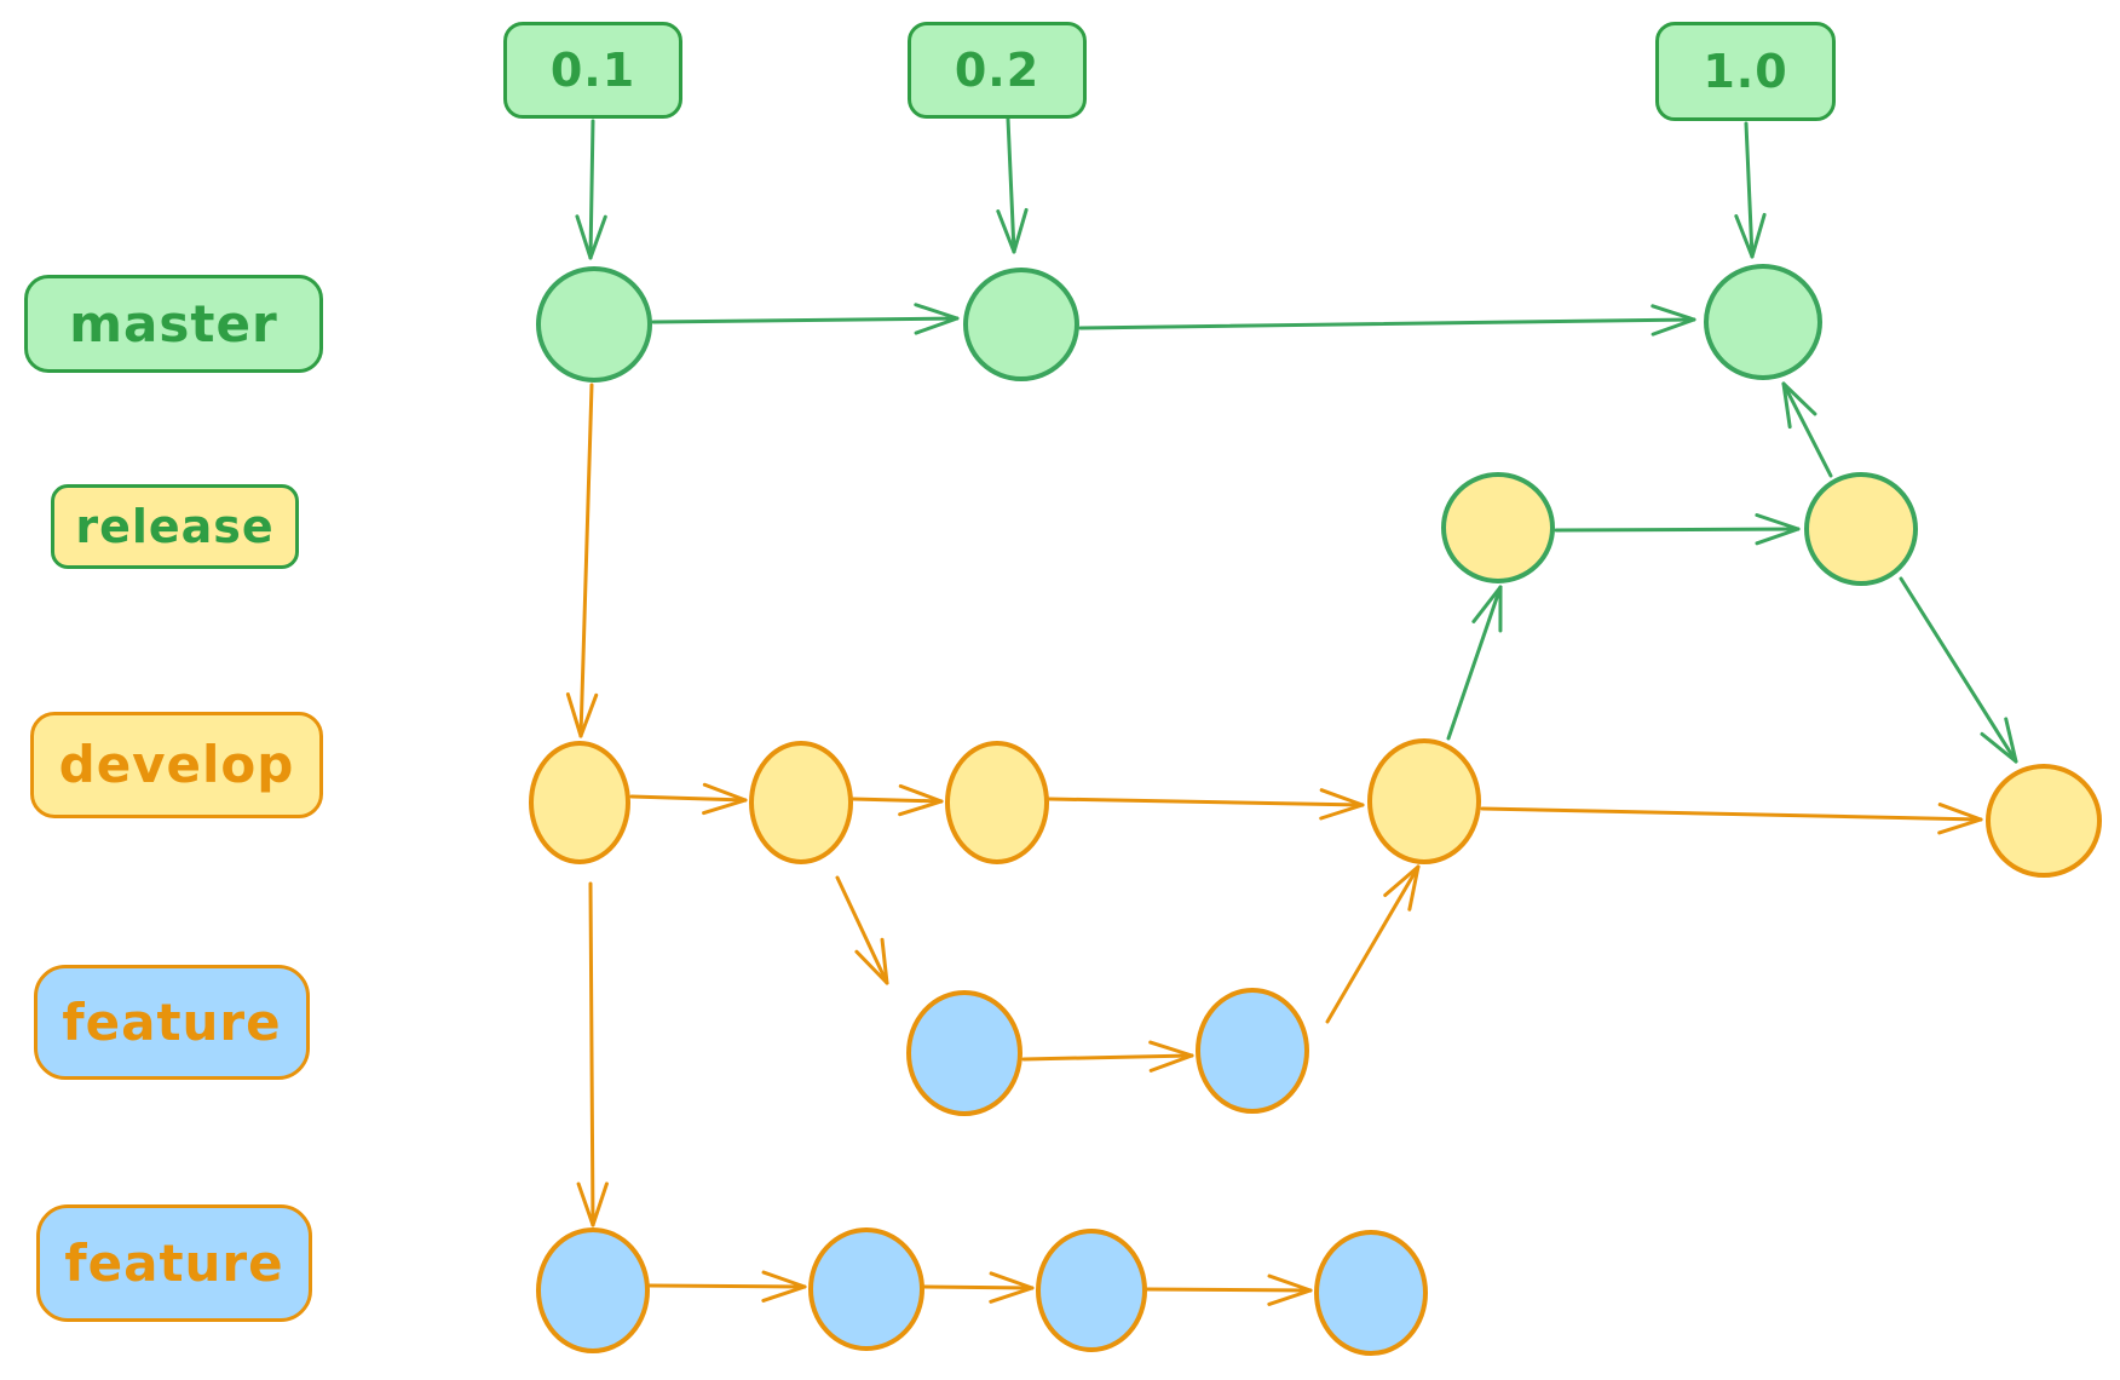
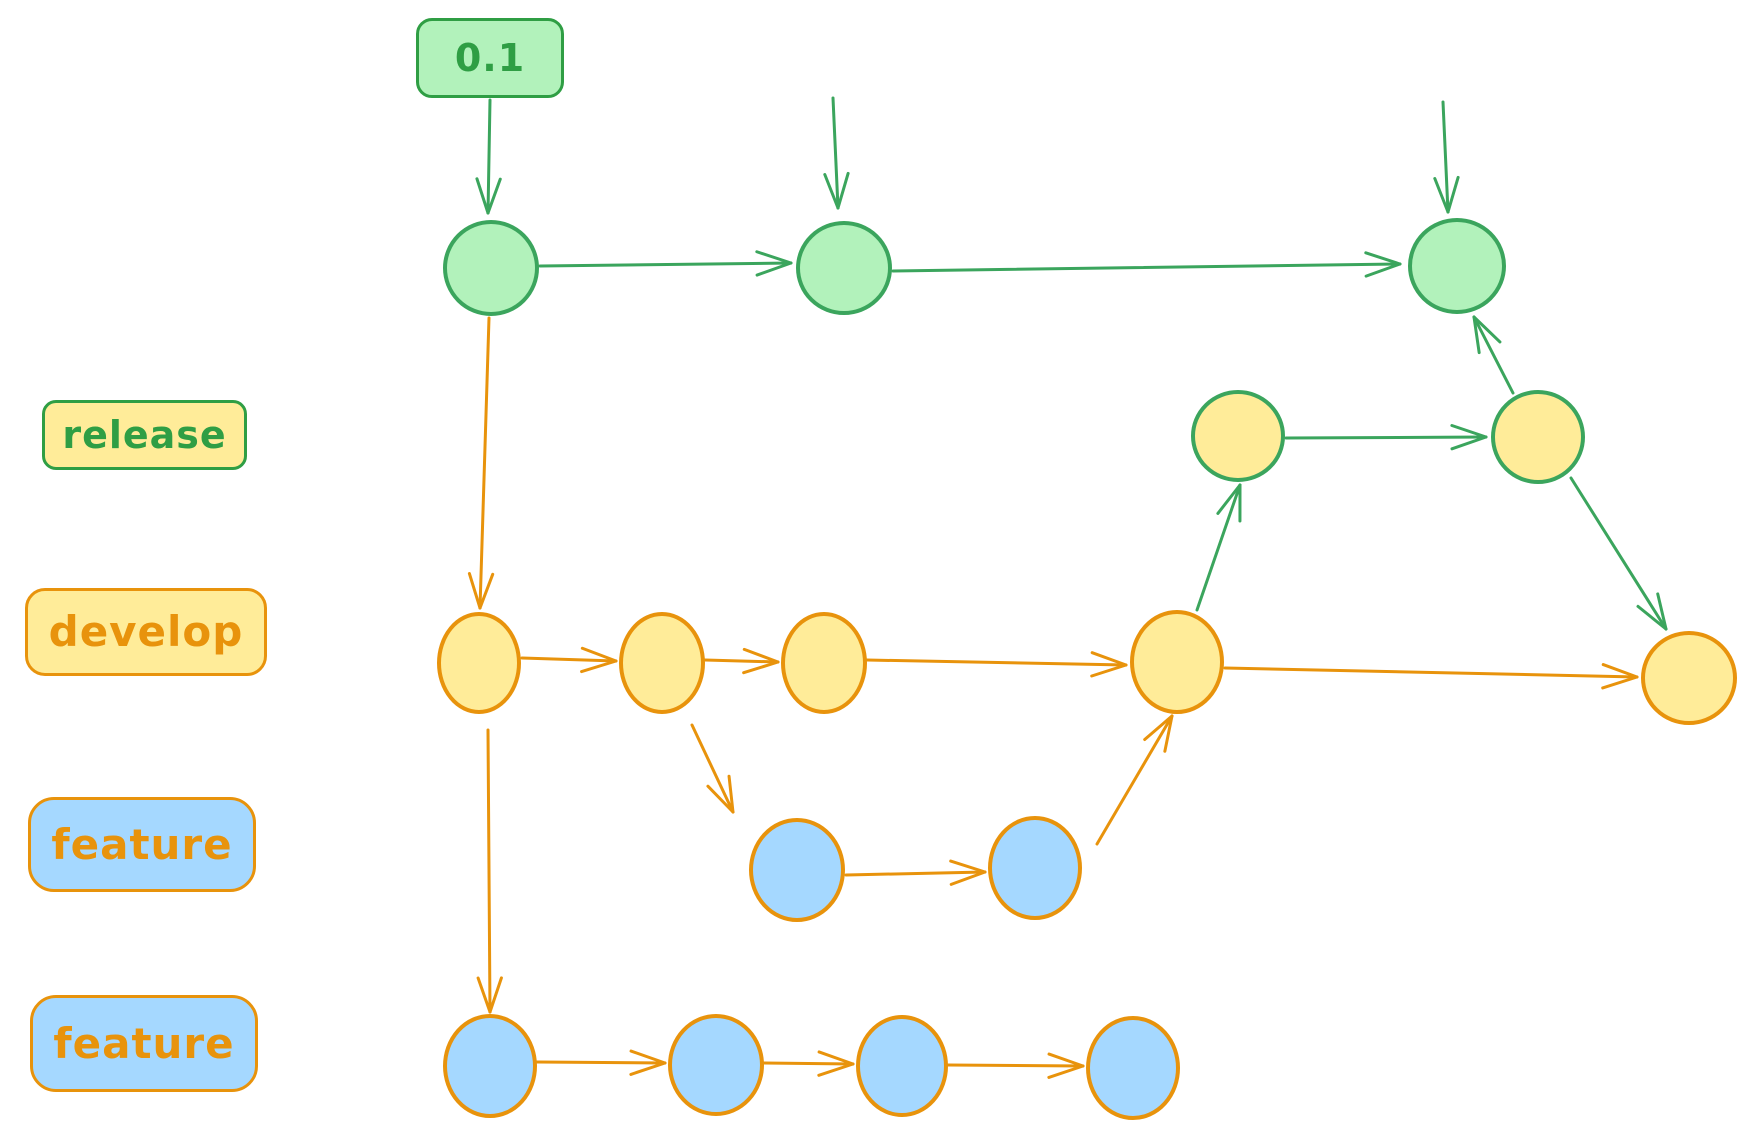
  0.1
- 0.2
- 1.0
- master
  release
  develop
  feature
  feature
